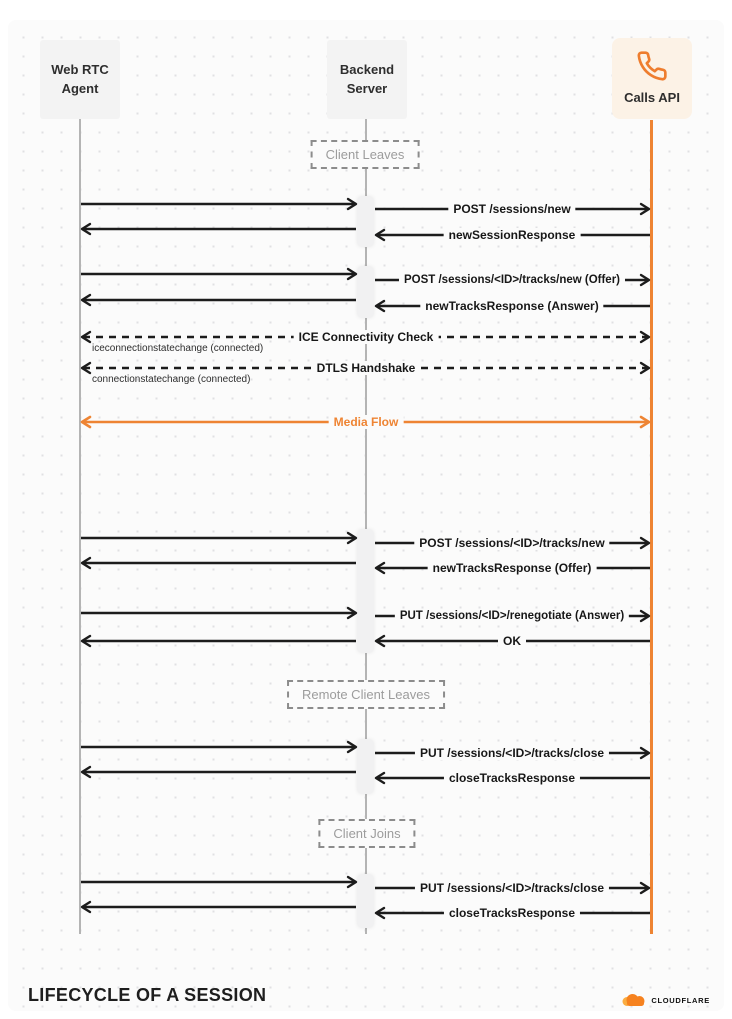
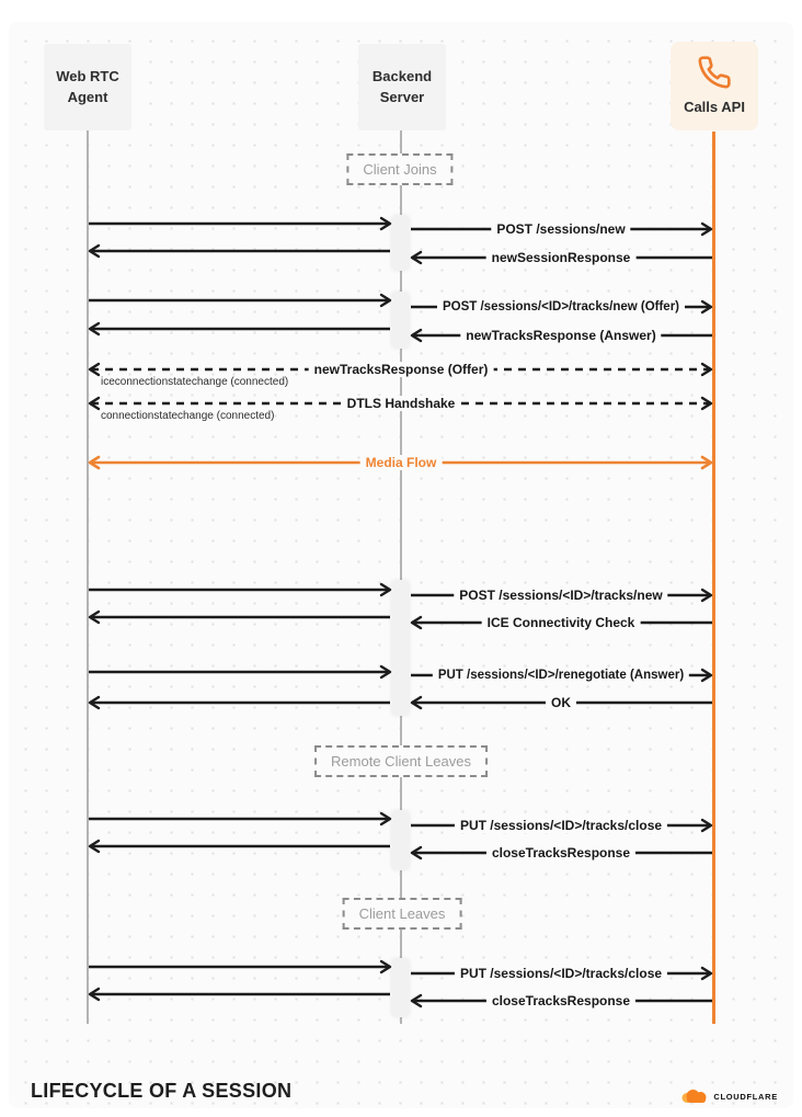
  Web RTC
  Agent
  Backend
  Server
  Calls API
- Client Leaves
+ Client Joins
  Remote Client Leaves
- Client Joins
+ Client Leaves
  POST /sessions/new
  newSessionResponse
  POST /sessions/<ID>/tracks/new (Offer)
  newTracksResponse (Answer)
- ICE Connectivity Check
+ newTracksResponse (Offer)
  iceconnectionstatechange (connected)
  DTLS Handshake
  connectionstatechange (connected)
  Media Flow
  POST /sessions/<ID>/tracks/new
- newTracksResponse (Offer)
+ ICE Connectivity Check
  PUT /sessions/<ID>/renegotiate (Answer)
  OK
  PUT /sessions/<ID>/tracks/close
  closeTracksResponse
  PUT /sessions/<ID>/tracks/close
  closeTracksResponse
  LIFECYCLE OF A SESSION
  CLOUDFLARE
